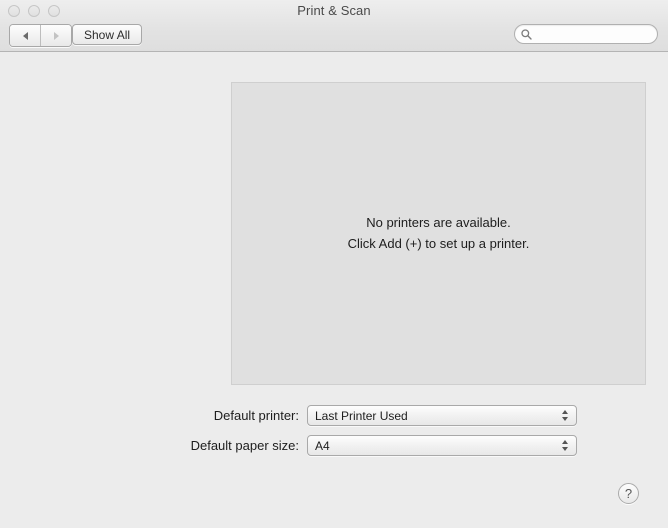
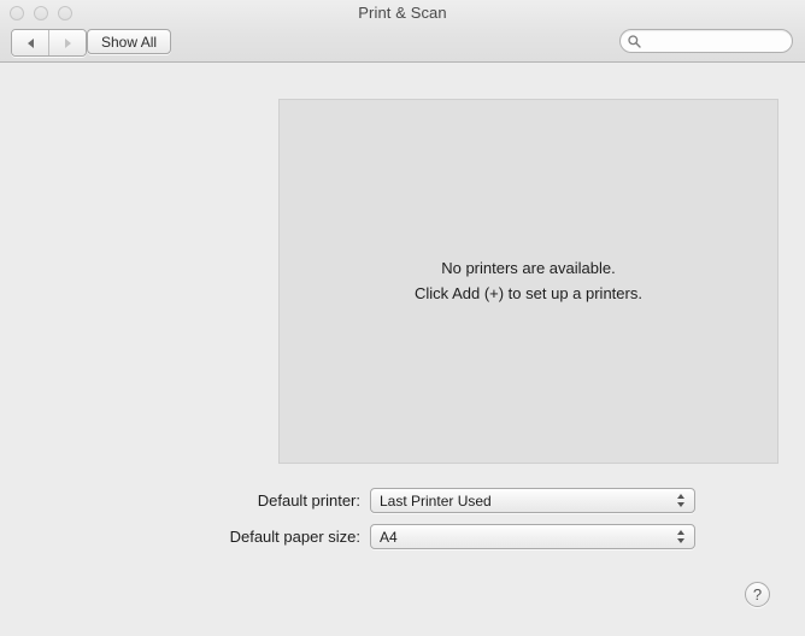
  Print & Scan
  Show All
  No printers are available.
- Click Add (+) to set up a printer.
+ Click Add (+) to set up a printers.
  Default printer:
  Last Printer Used
  Default paper size:
  A4
  ?
